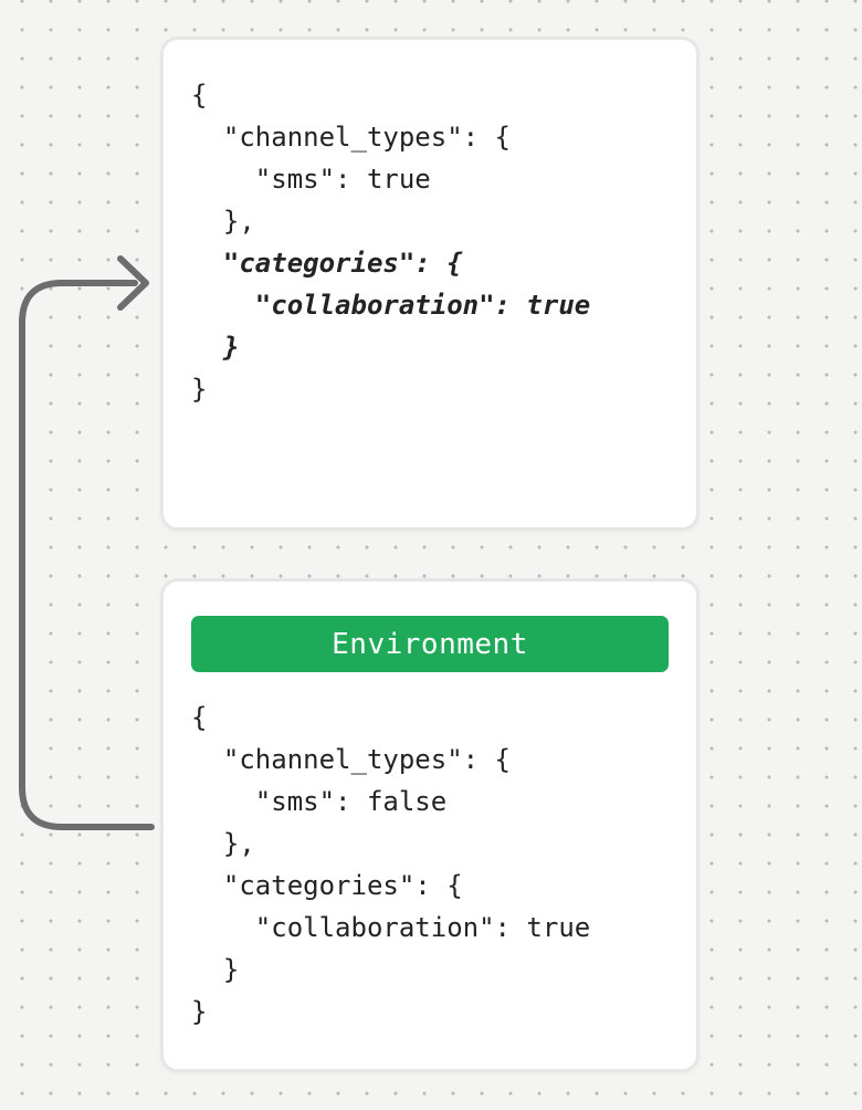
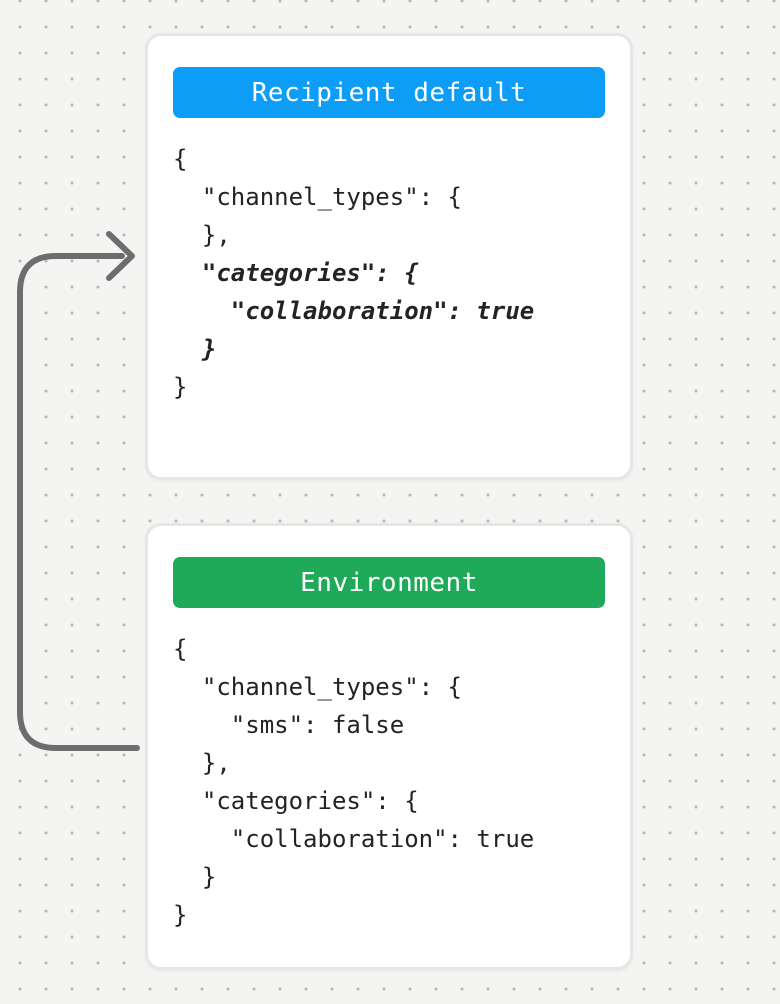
+ Recipient default
  {
  "channel_types": {
- "sms": true
  },
  "categories": {
  "collaboration": true
  }
  }
  Environment
  {
  "channel_types": {
  "sms": false
  },
  "categories": {
  "collaboration": true
  }
  }
